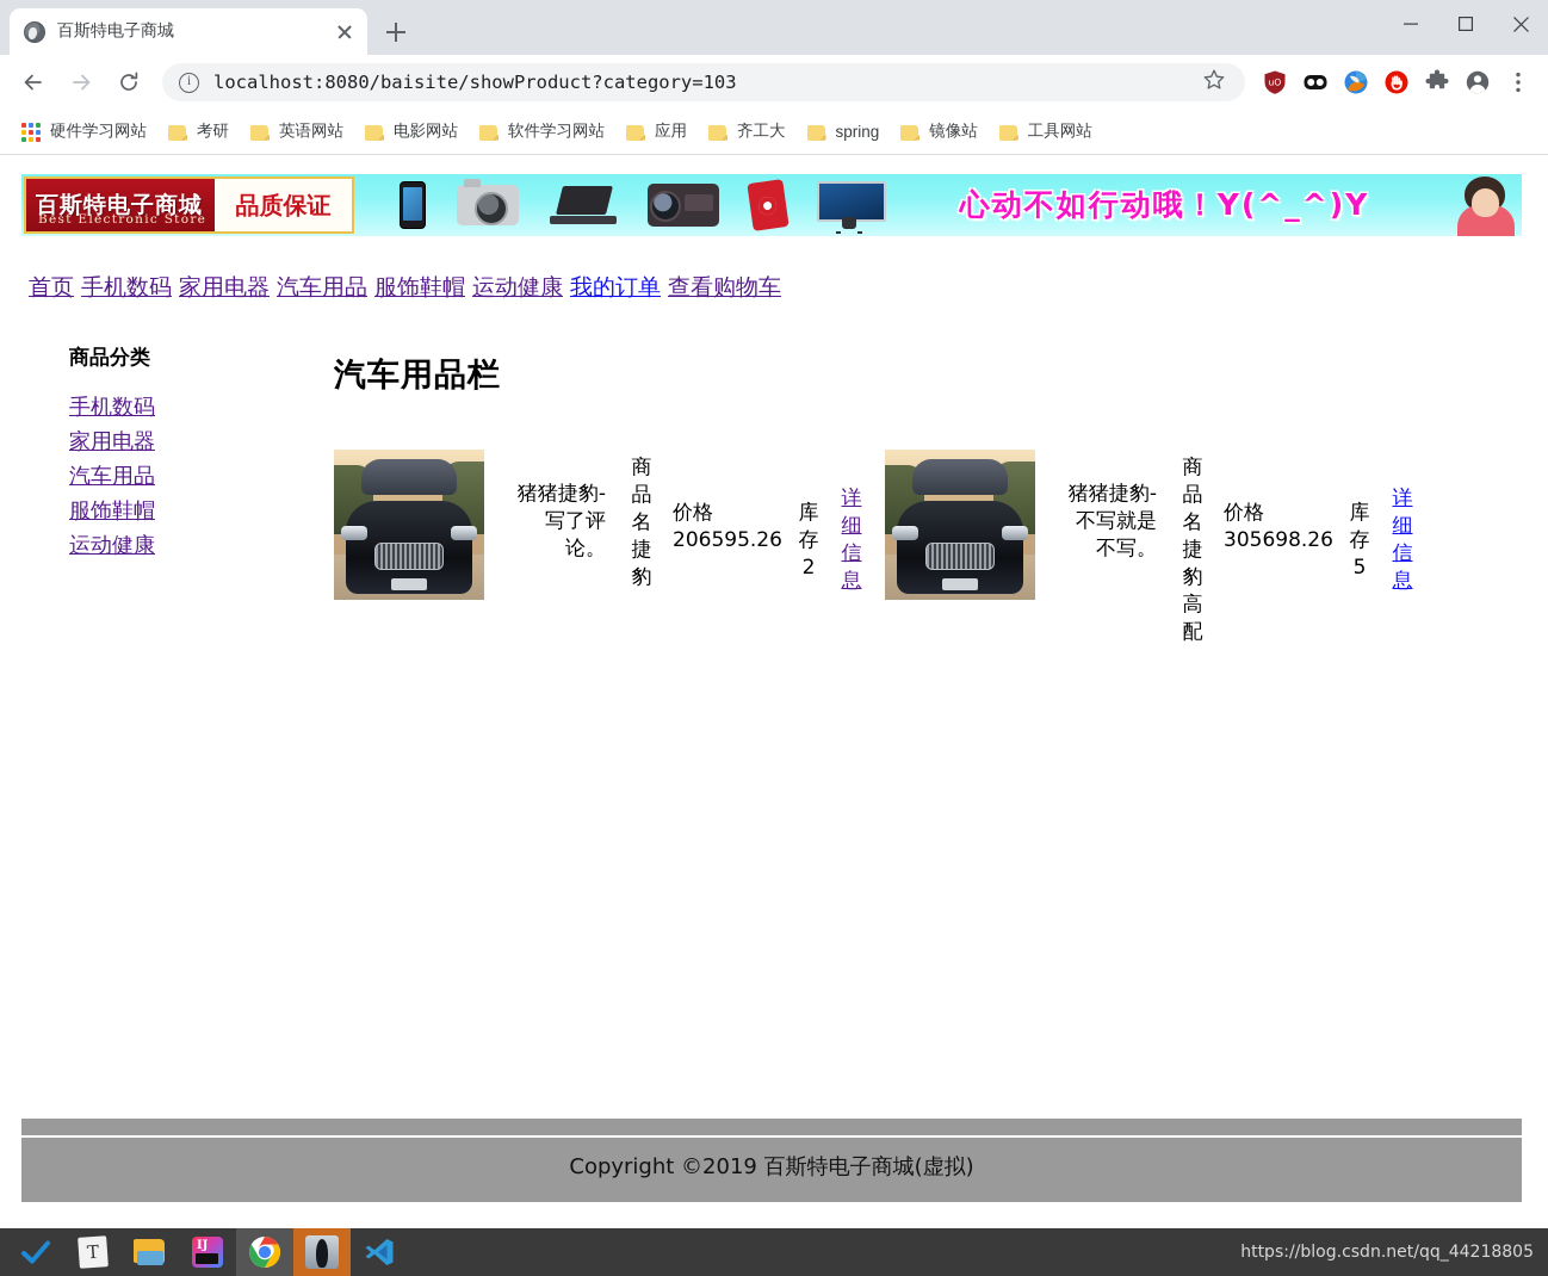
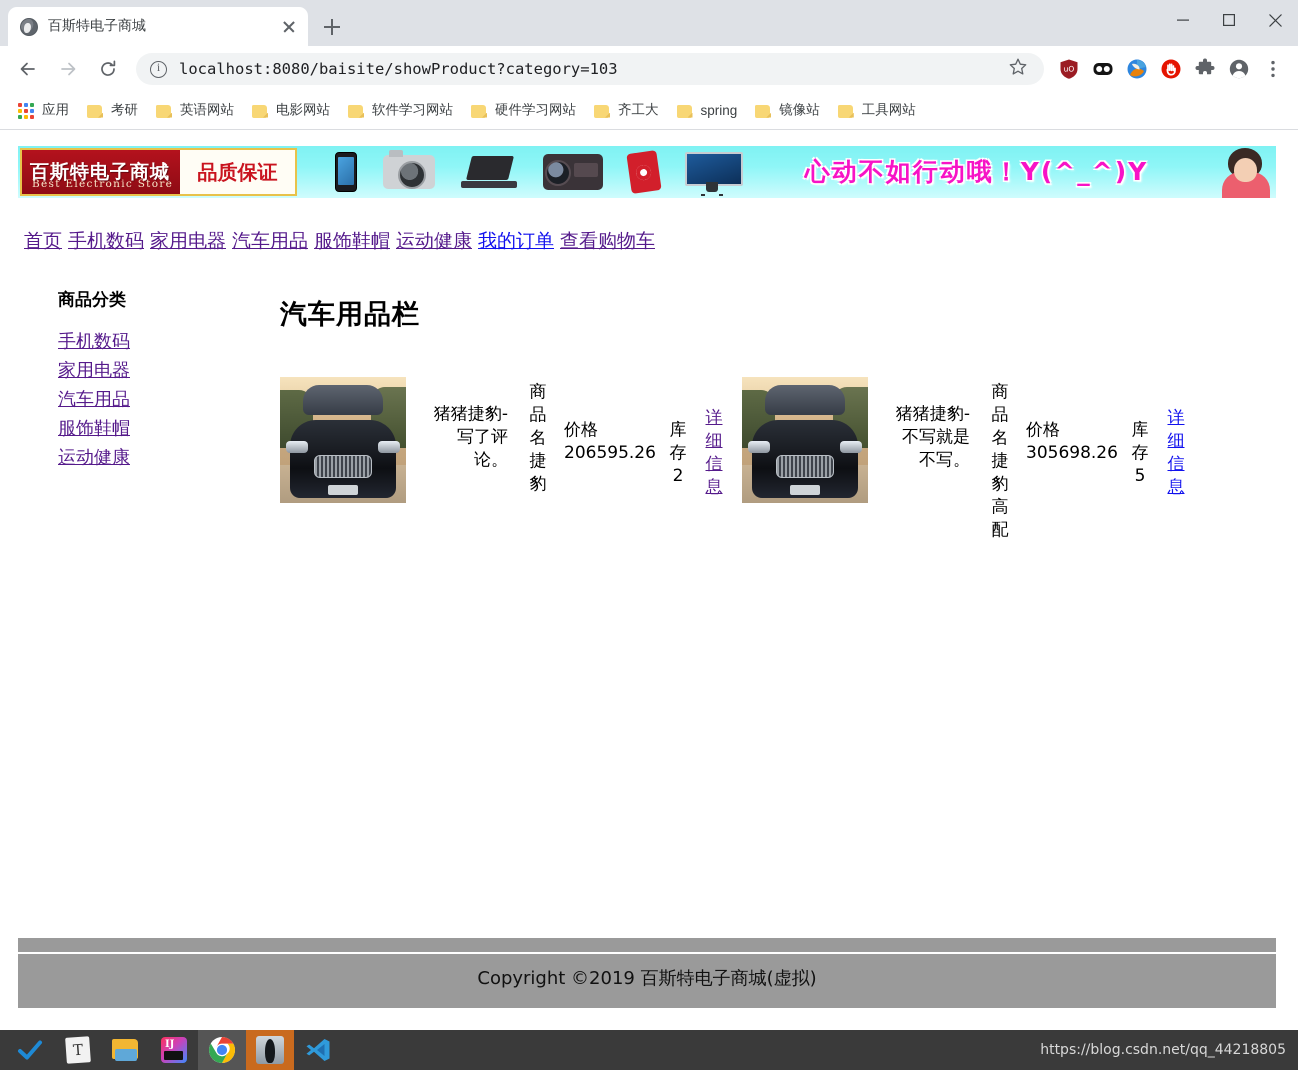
  百斯特电子商城
  localhost:8080/baisite/showProduct?category=103
  uO
- 硬件学习网站
+ 应用
  考研
  英语网站
  电影网站
  软件学习网站
- 应用
+ 硬件学习网站
  齐工大
  spring
  镜像站
  工具网站
  百斯特电子商城
  Best Electronic Store
  品质保证
  心动不如行动哦！Y(^_^)Y
  首页 手机数码 家用电器 汽车用品 服饰鞋帽 运动健康 我的订单 查看购物车
  商品分类
  手机数码
  家用电器
  汽车用品
  服饰鞋帽
  运动健康
  汽车用品栏
  猪猪捷豹-写了评论。
  商品名捷豹
  价格 206595.26
  库存 2
  详细信息
  猪猪捷豹-不写就是不写。
  商品名捷豹高配
  价格 305698.26
  库存 5
  详细信息
  Copyright ©2019 百斯特电子商城(虚拟)
  IJ
  https://blog.csdn.net/qq_44218805
